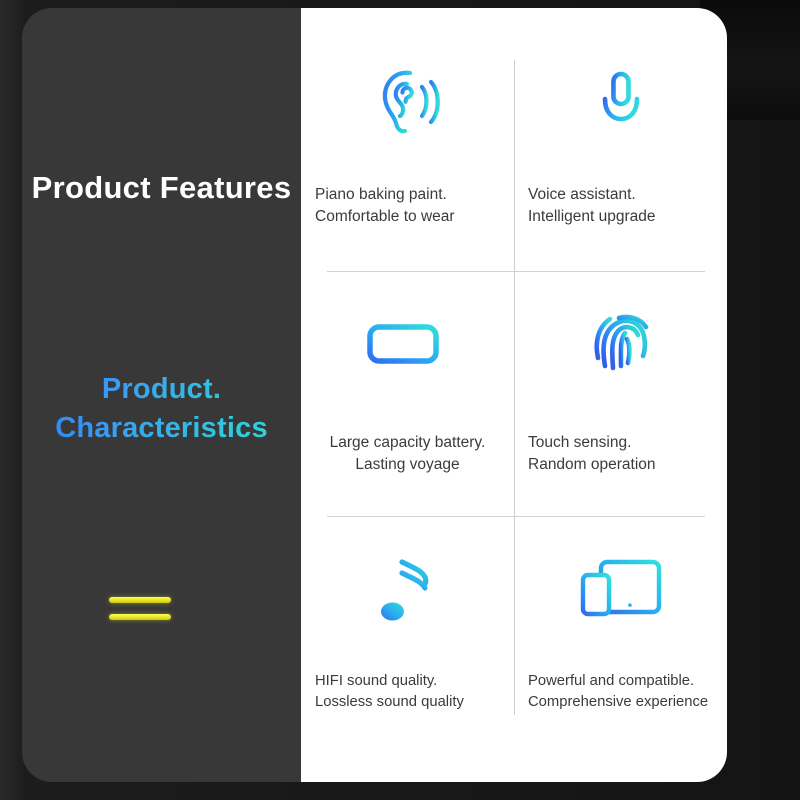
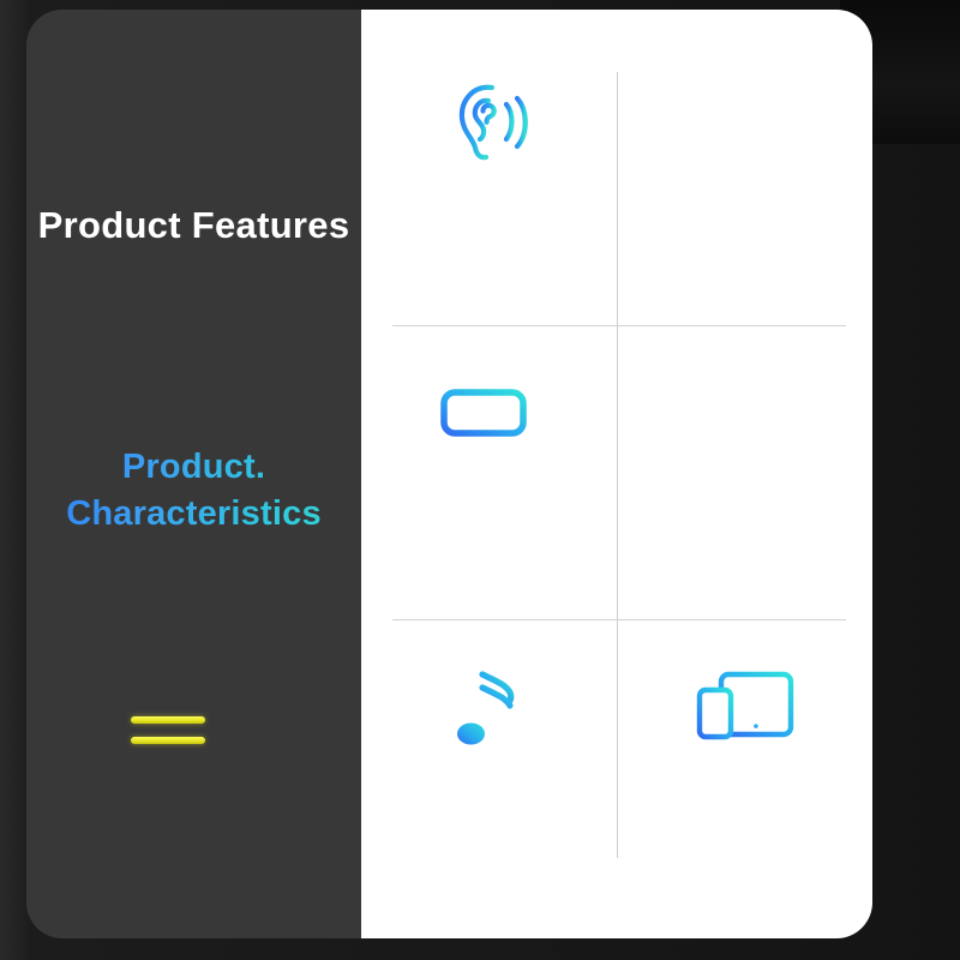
  Product Features
  Product. Characteristics
- Piano baking paint.
- Comfortable to wear
- Voice assistant.
- Intelligent upgrade
- Large capacity battery.
- Lasting voyage
- Touch sensing.
- Random operation
- HIFI sound quality.
- Lossless sound quality
- Powerful and compatible.
- Comprehensive experience
